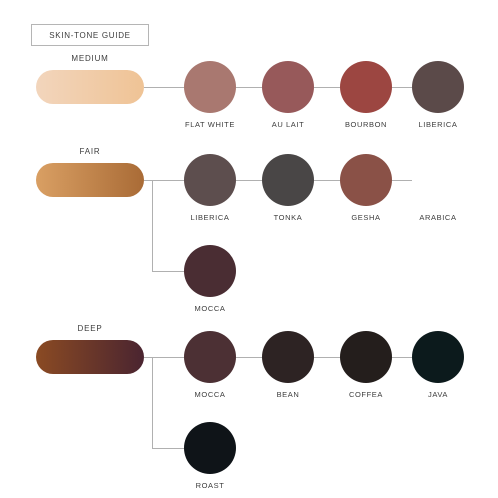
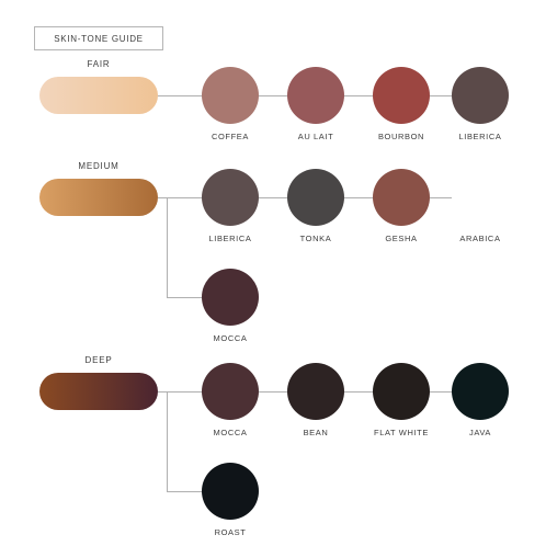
  SKIN-TONE GUIDE
- MEDIUM
+ FAIR
- FLAT WHITE
+ COFFEA
  AU LAIT
  BOURBON
  LIBERICA
- FAIR
+ MEDIUM
  LIBERICA
  TONKA
  GESHA
  ARABICA
  MOCCA
  DEEP
  MOCCA
  BEAN
- COFFEA
+ FLAT WHITE
  JAVA
  ROAST
